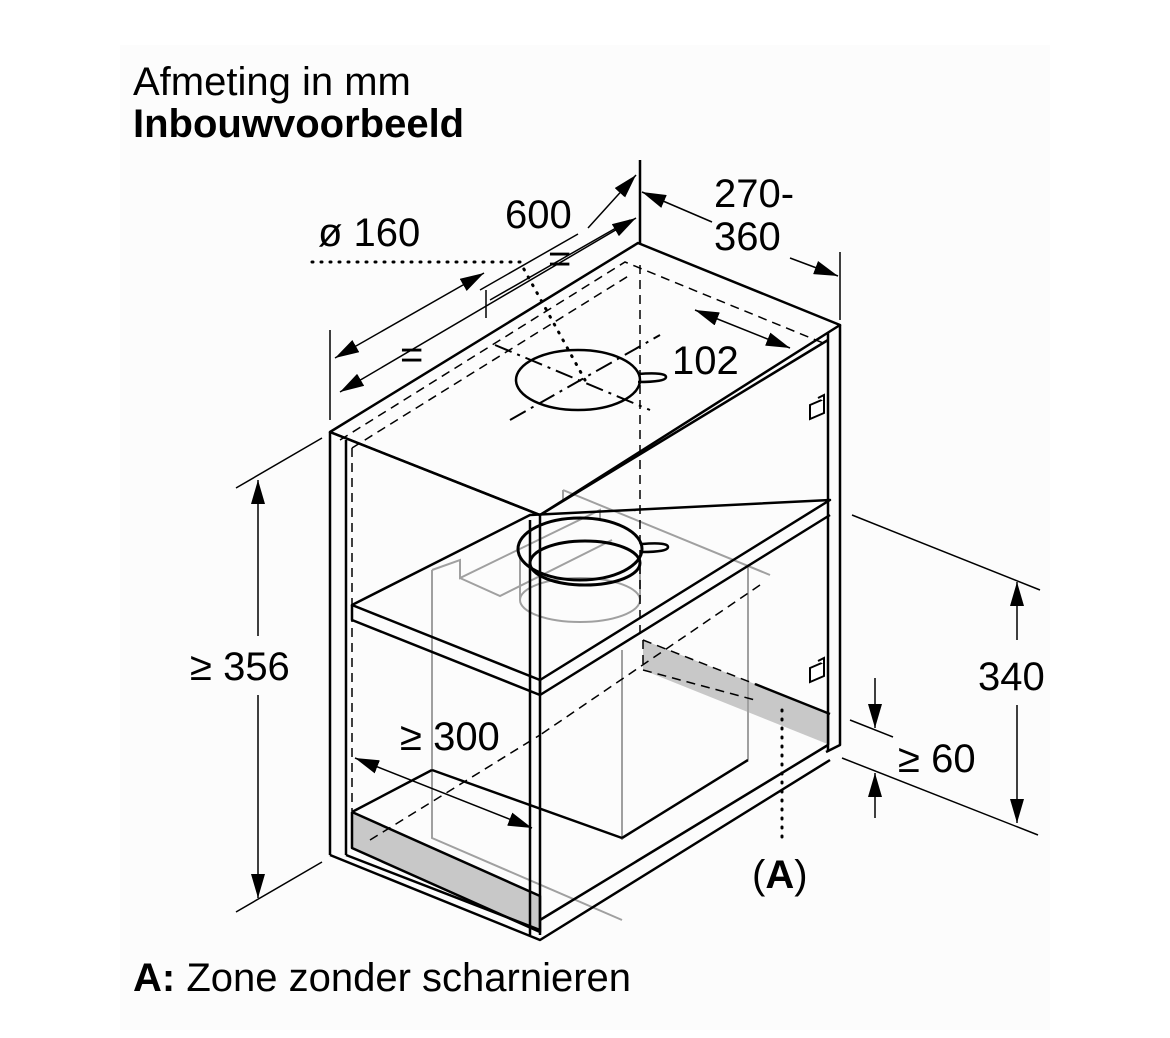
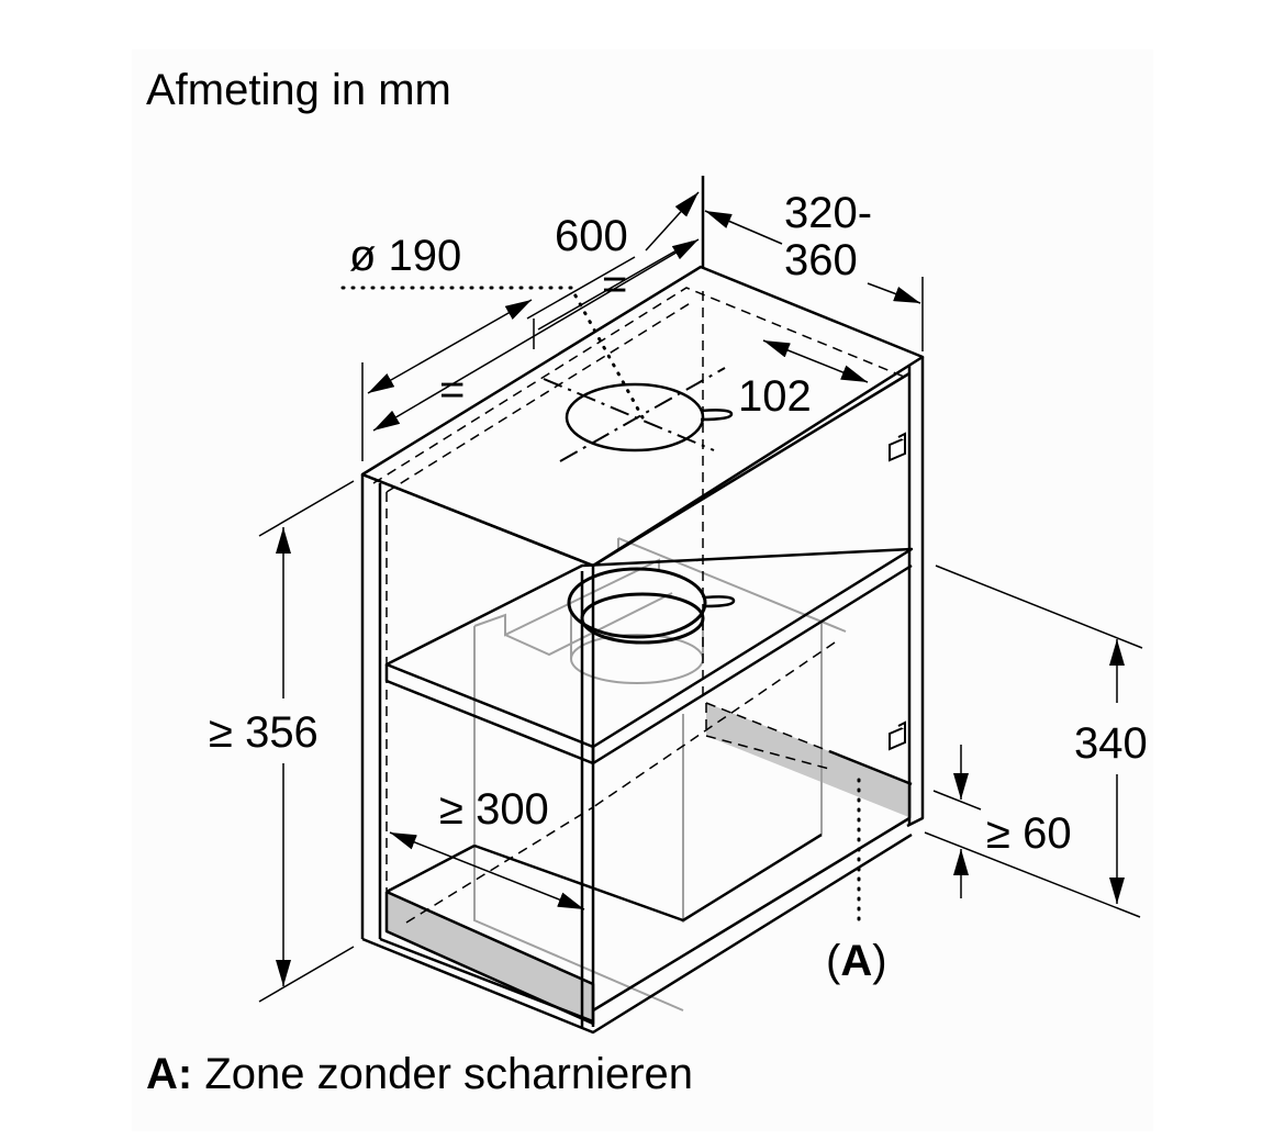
  Afmeting in mm
- Inbouwvoorbeeld
  600
- 270-
+ 320-
  360
- ø 160
+ ø 190
  =
  =
  102
  ≥ 356
  ≥ 300
  340
  ≥ 60
  (A)
  A: Zone zonder scharnieren
